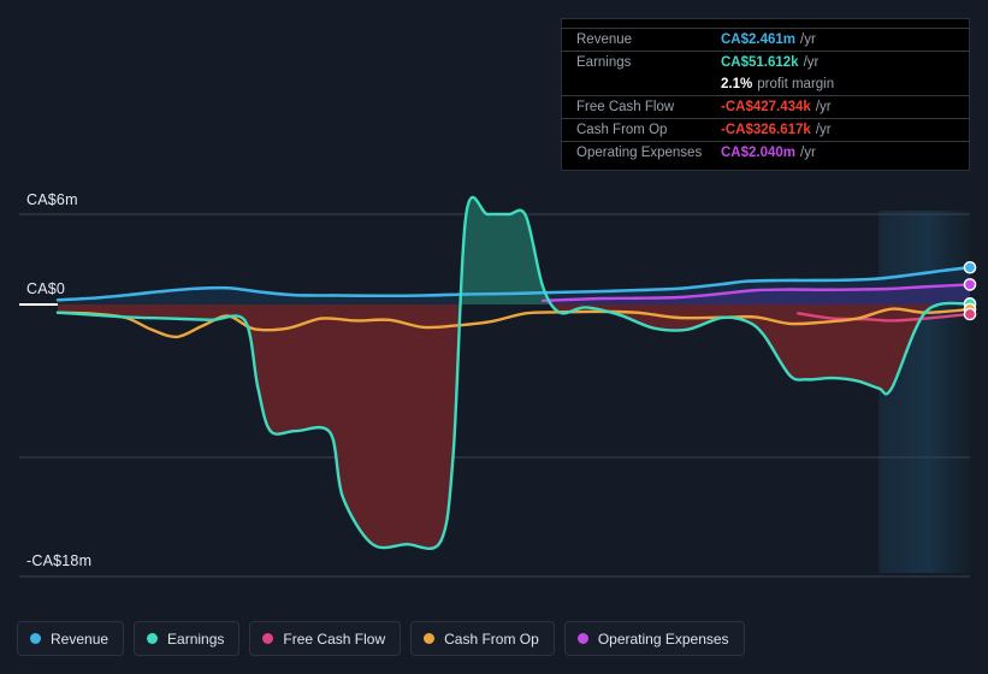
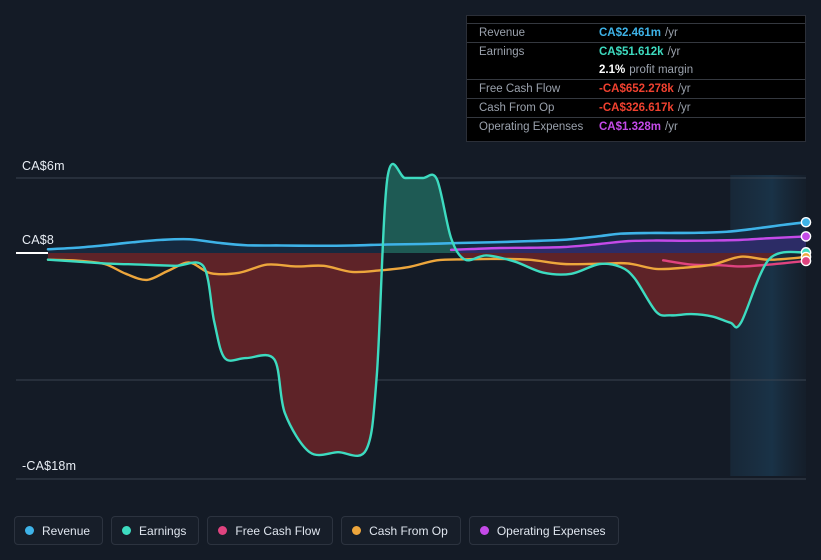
  CA$6m
- CA$0
+ CA$8
  -CA$18m
  Revenue
  CA$2.461m /yr
  Earnings
  CA$51.612k /yr
  2.1% profit margin
  Free Cash Flow
- -CA$427.434k /yr
+ -CA$652.278k /yr
  Cash From Op
  -CA$326.617k /yr
  Operating Expenses
- CA$2.040m /yr
+ CA$1.328m /yr
  Revenue
  Earnings
  Free Cash Flow
  Cash From Op
  Operating Expenses
